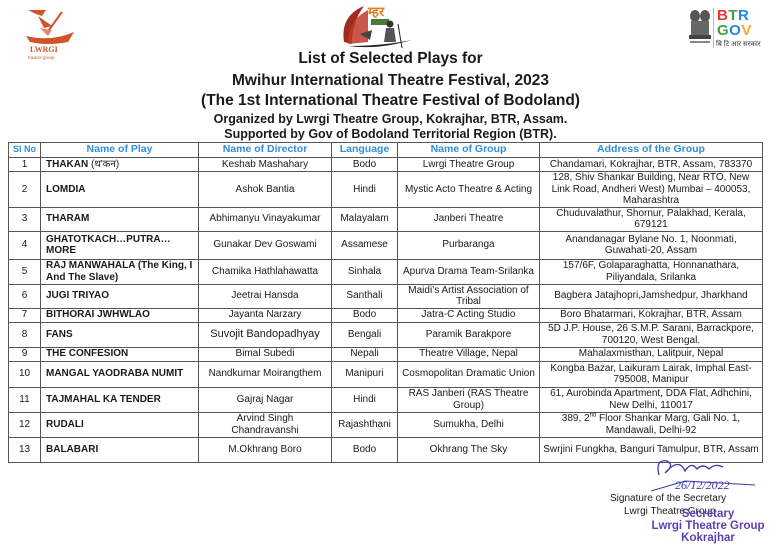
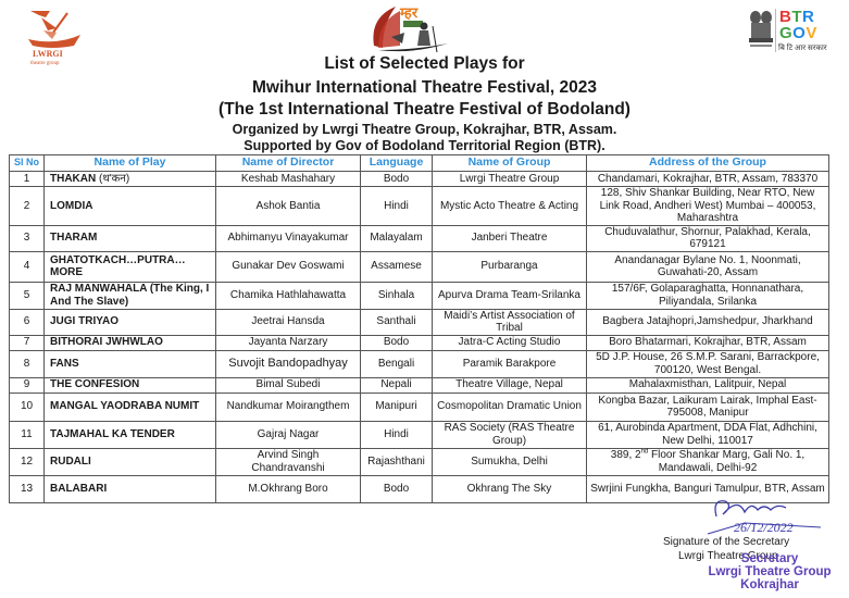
  LWRGI
  म्हर
  BTR
  GOV
  List of Selected Plays for
  Mwihur International Theatre Festival, 2023
  (The 1st International Theatre Festival of Bodoland)
  Organized by Lwrgi Theatre Group, Kokrajhar, BTR, Assam.
  Supported by Gov of Bodoland Territorial Region (BTR).
  Sl No	Name of Play	Name of Director	Language	Name of Group	Address of the Group
  1	THAKAN (थ'कन)	Keshab Mashahary	Bodo	Lwrgi Theatre Group	Chandamari, Kokrajhar, BTR, Assam, 783370
  2	LOMDIA	Ashok Bantia	Hindi	Mystic Acto Theatre & Acting	128, Shiv Shankar Building, Near RTO, New Link Road, Andheri West) Mumbai – 400053, Maharashtra
  3	THARAM	Abhimanyu Vinayakumar	Malayalam	Janberi Theatre	Chuduvalathur, Shornur, Palakhad, Kerala, 679121
  4	GHATOTKACH…PUTRA… MORE	Gunakar Dev Goswami	Assamese	Purbaranga	Anandanagar Bylane No. 1, Noonmati, Guwahati-20, Assam
  5	RAJ MANWAHALA (The King, I And The Slave)	Chamika Hathlahawatta	Sinhala	Apurva Drama Team-Srilanka	157/6F, Golaparaghatta, Honnanathara, Piliyandala, Srilanka
  6	JUGI TRIYAO	Jeetrai Hansda	Santhali	Maidi’s Artist Association of Tribal	Bagbera Jatajhopri,Jamshedpur, Jharkhand
  7	BITHORAI JWHWLAO	Jayanta Narzary	Bodo	Jatra-C Acting Studio	Boro Bhatarmari, Kokrajhar, BTR, Assam
  8	FANS	Suvojit Bandopadhyay	Bengali	Paramik Barakpore	5D J.P. House, 26 S.M.P. Sarani, Barrackpore, 700120, West Bengal.
  9	THE CONFESION	Bimal Subedi	Nepali	Theatre Village, Nepal	Mahalaxmisthan, Lalitpuir, Nepal
  10	MANGAL YAODRABA NUMIT	Nandkumar Moirangthem	Manipuri	Cosmopolitan Dramatic Union	Kongba Bazar, Laikuram Lairak, Imphal East-795008, Manipur
- 11	TAJMAHAL KA TENDER	Gajraj Nagar	Hindi	RAS Janberi (RAS Theatre Group)	61, Aurobinda Apartment, DDA Flat, Adhchini, New Delhi, 110017
+ 11	TAJMAHAL KA TENDER	Gajraj Nagar	Hindi	RAS Society (RAS Theatre Group)	61, Aurobinda Apartment, DDA Flat, Adhchini, New Delhi, 110017
  12	RUDALI	Arvind Singh Chandravanshi	Rajashthani	Sumukha, Delhi	389, 2 Floor Shankar Marg, Gali No. 1, Mandawali, Delhi-92
  13	BALABARI	M.Okhrang Boro	Bodo	Okhrang The Sky	Swrjini Fungkha, Banguri Tamulpur, BTR, Assam
  26/12/2022
  Signature of the Secretary
  Lwrgi Theatre Group
  Secretary
  Lwrgi Theatre Group
  Kokrajhar
